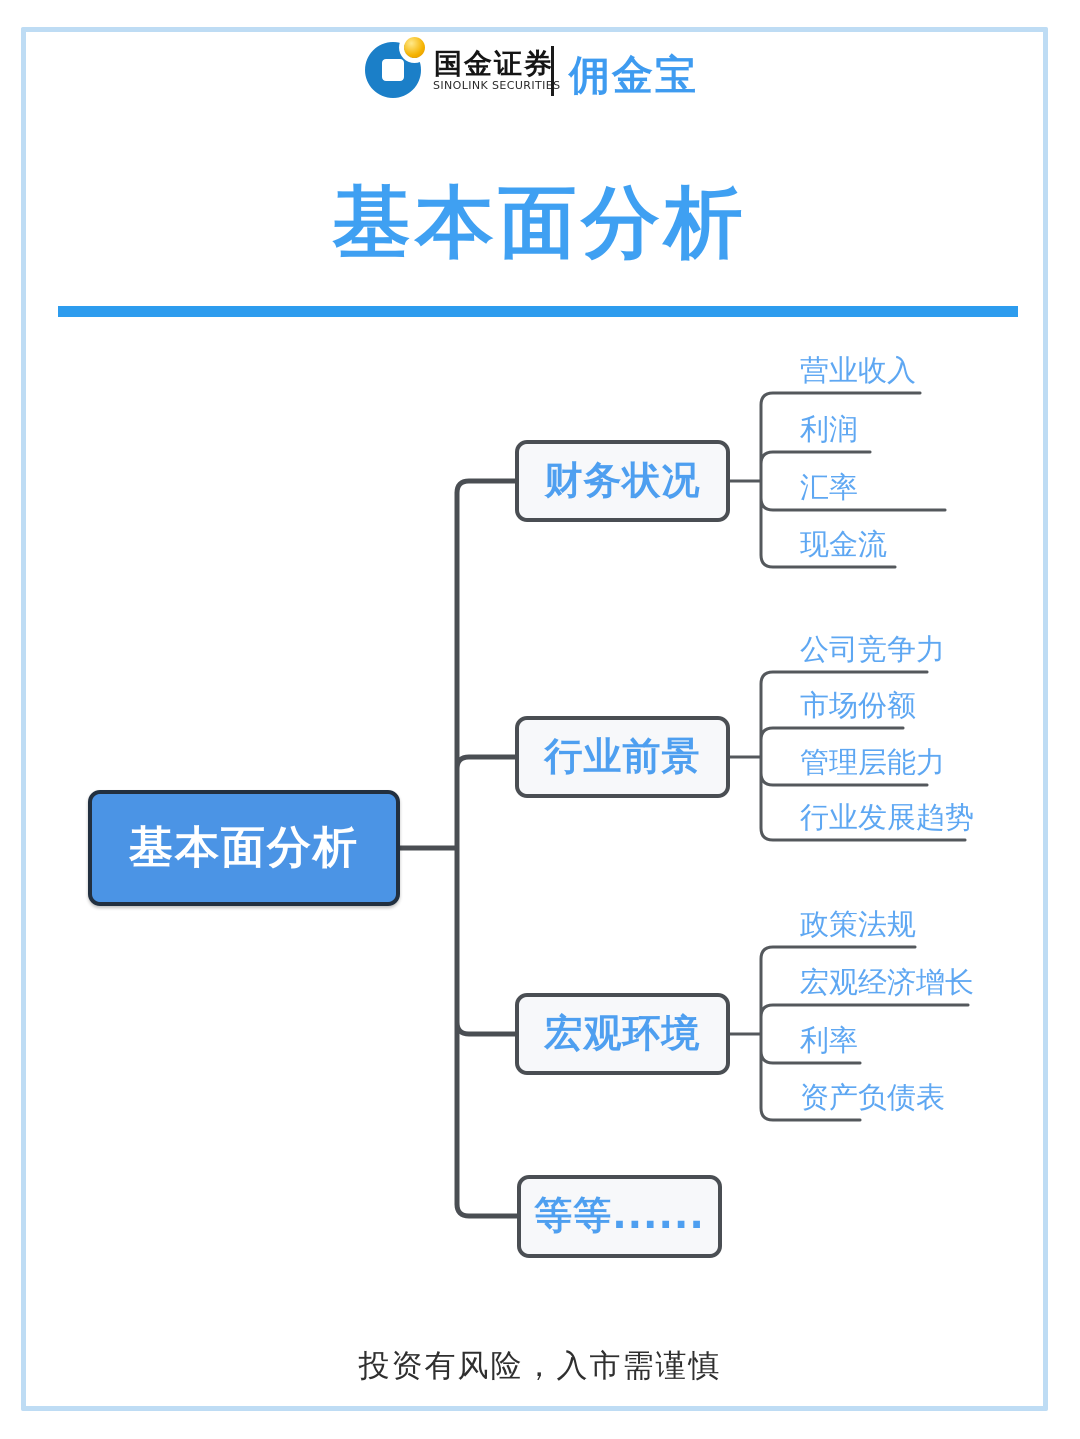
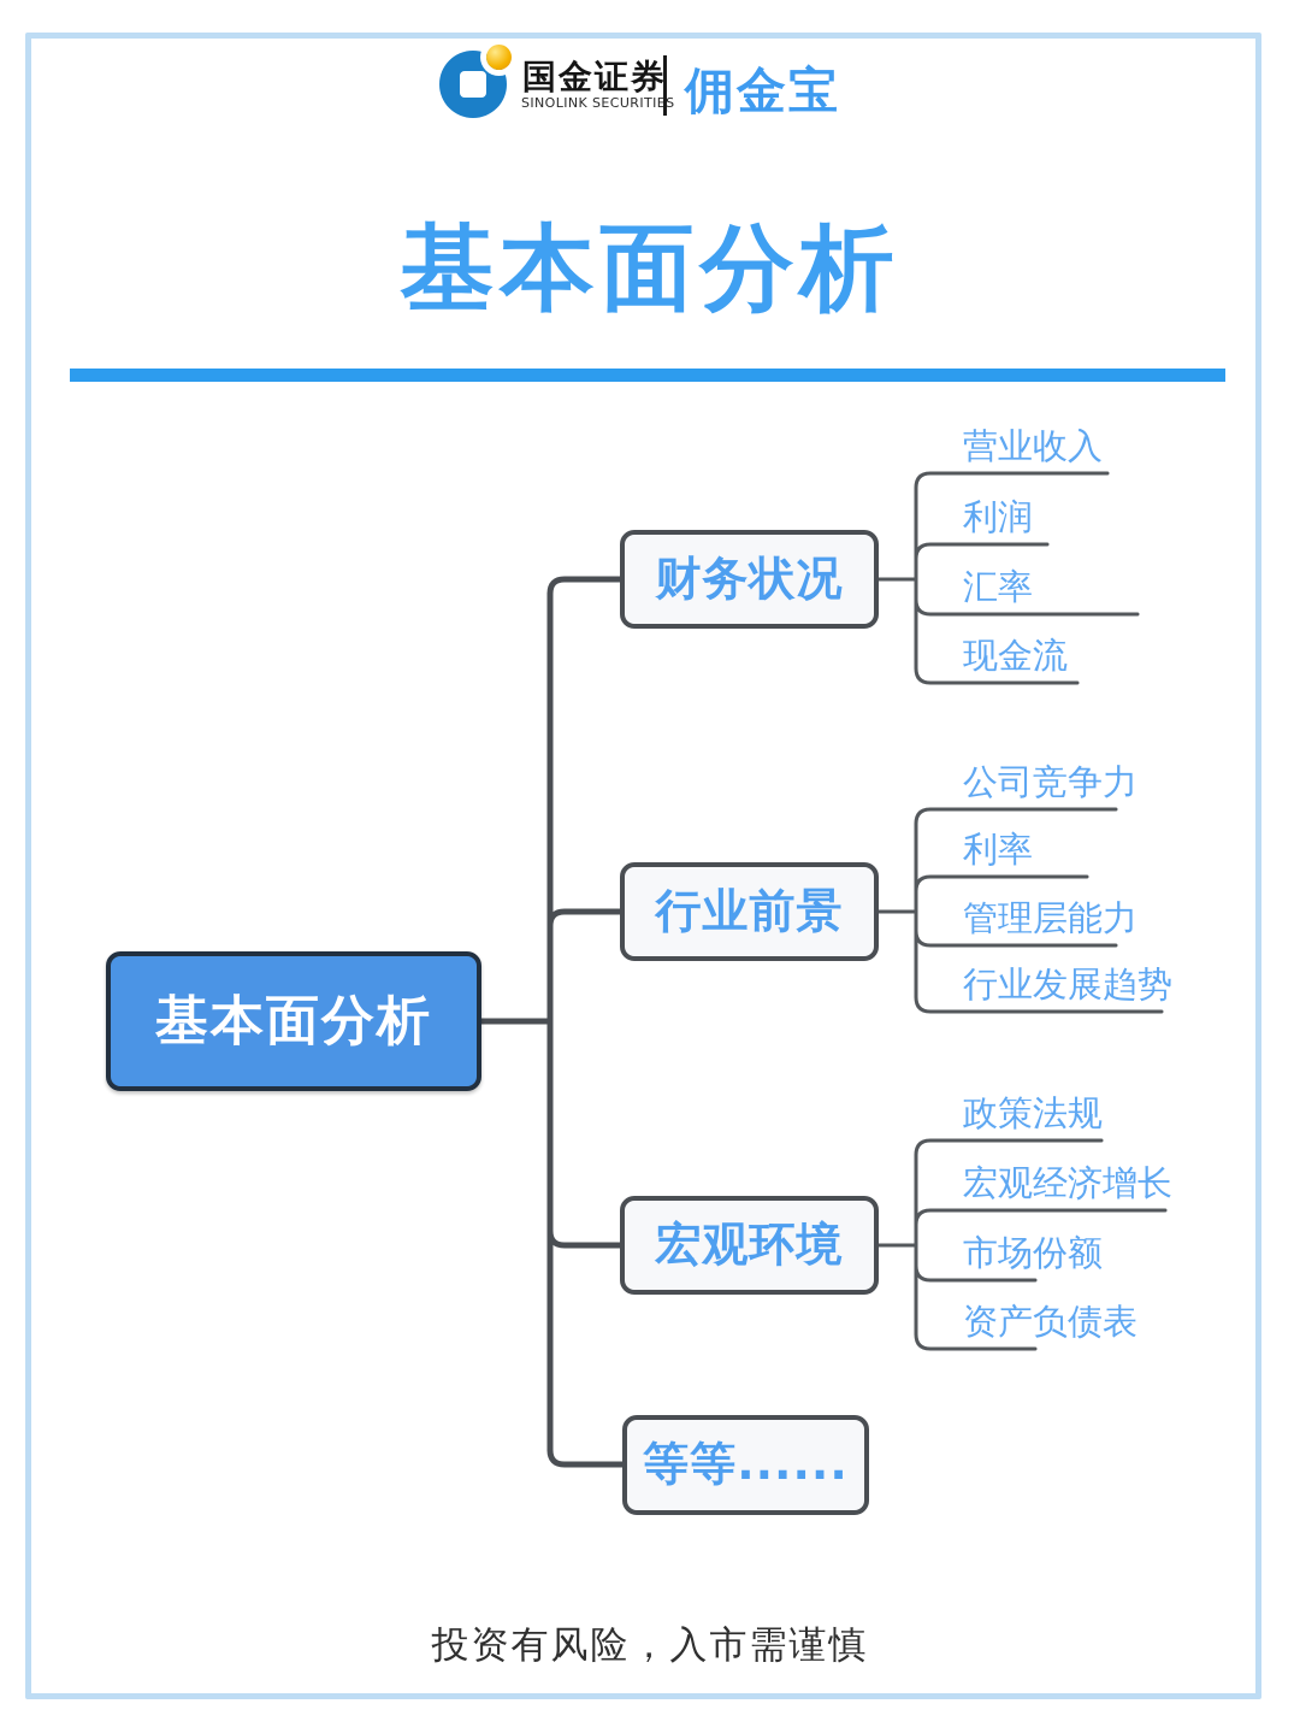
  国金证券
  SINOLINK SECURITIES
  佣金宝
  基本面分析
  基本面分析
  财务状况
  行业前景
  宏观环境
  等等......
  营业收入
  利润
  汇率
  现金流
  公司竞争力
- 市场份额
+ 利率
  管理层能力
  行业发展趋势
  政策法规
  宏观经济增长
- 利率
+ 市场份额
  资产负债表
  投资有风险，入市需谨慎
